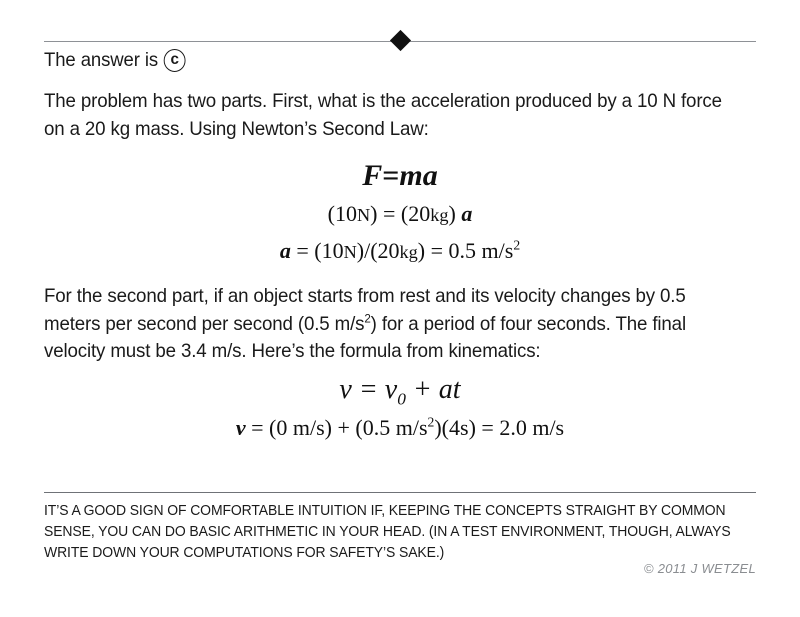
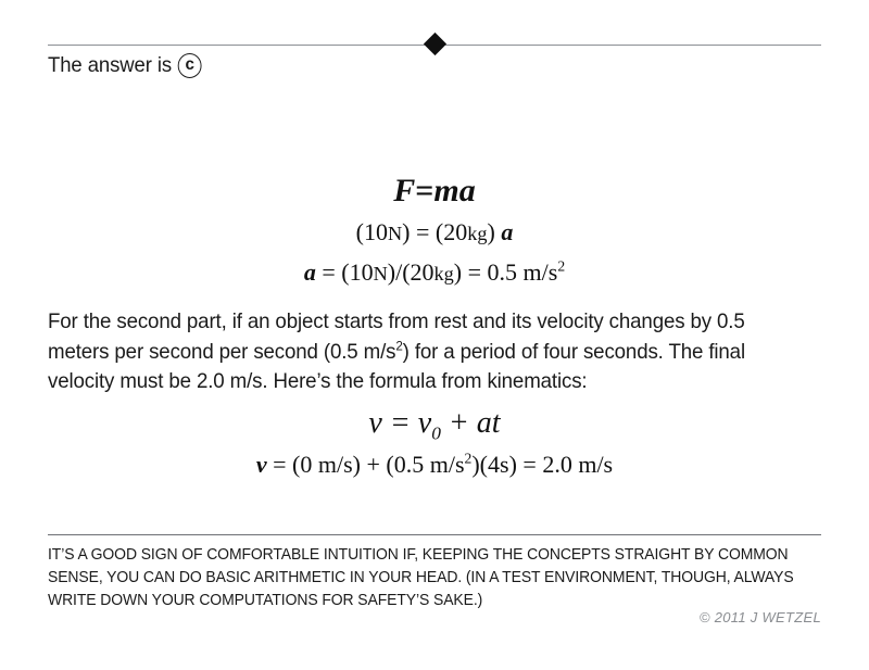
  The answer is
  c
- The problem has two parts. First, what is the acceleration produced by a 10 N force on a 20 kg mass. Using Newton’s Second Law:
  F=ma
  (10N) = (20kg) a
  a = (10N)/(20kg) = 0.5 m/s2
- For the second part, if an object starts from rest and its velocity changes by 0.5 meters per second per second (0.5 m/s2) for a period of four seconds. The final velocity must be 3.4 m/s. Here’s the formula from kinematics:
+ For the second part, if an object starts from rest and its velocity changes by 0.5 meters per second per second (0.5 m/s2) for a period of four seconds. The final velocity must be 2.0 m/s. Here’s the formula from kinematics:
  v = v0 + at
  v = (0 m/s) + (0.5 m/s2)(4s) = 2.0 m/s
  IT’S A GOOD SIGN OF COMFORTABLE INTUITION IF, KEEPING THE CONCEPTS STRAIGHT BY COMMON SENSE, YOU CAN DO BASIC ARITHMETIC IN YOUR HEAD. (IN A TEST ENVIRONMENT, THOUGH, ALWAYS WRITE DOWN YOUR COMPUTATIONS FOR SAFETY’S SAKE.)
  © 2011 J WETZEL
